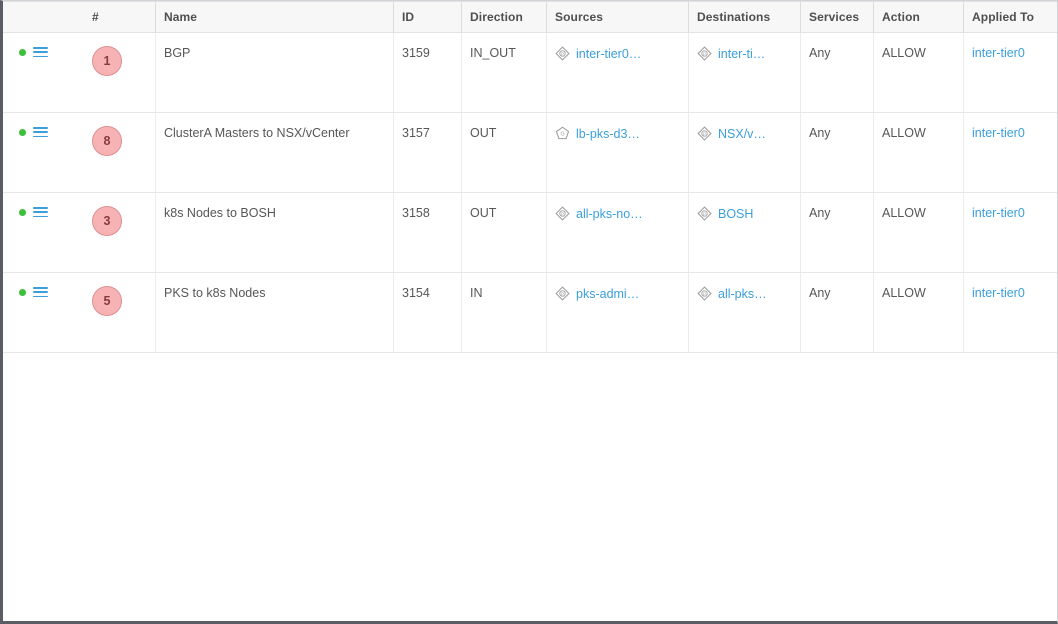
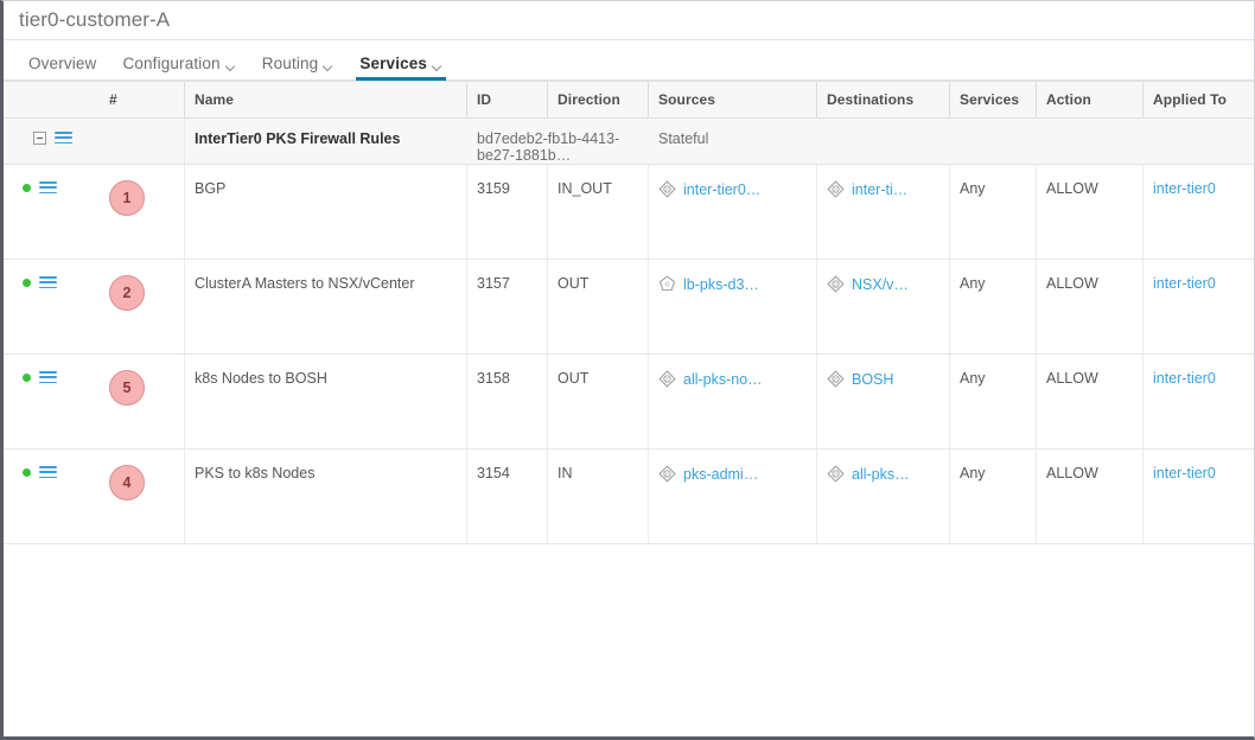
+ tier0-customer-A
+ Overview
+ Configuration
+ Routing
+ Services
  	#	Name	ID	Direction	Sources	Destinations	Services	Action	Applied To
+ 		InterTier0 PKS Firewall Rules	bd7edeb2-fb1b-4413-be27-1881b…	Stateful
  	1	BGP	3159	IN_OUT	inter-tier0…	inter-ti…	Any	ALLOW	inter-tier0
- 	8	ClusterA Masters to NSX/vCenter	3157	OUT	lb-pks-d3…	NSX/v…	Any	ALLOW	inter-tier0
+ 	2	ClusterA Masters to NSX/vCenter	3157	OUT	lb-pks-d3…	NSX/v…	Any	ALLOW	inter-tier0
- 	3	k8s Nodes to BOSH	3158	OUT	all-pks-no…	BOSH	Any	ALLOW	inter-tier0
+ 	5	k8s Nodes to BOSH	3158	OUT	all-pks-no…	BOSH	Any	ALLOW	inter-tier0
- 	5	PKS to k8s Nodes	3154	IN	pks-admi…	all-pks…	Any	ALLOW	inter-tier0
+ 	4	PKS to k8s Nodes	3154	IN	pks-admi…	all-pks…	Any	ALLOW	inter-tier0
